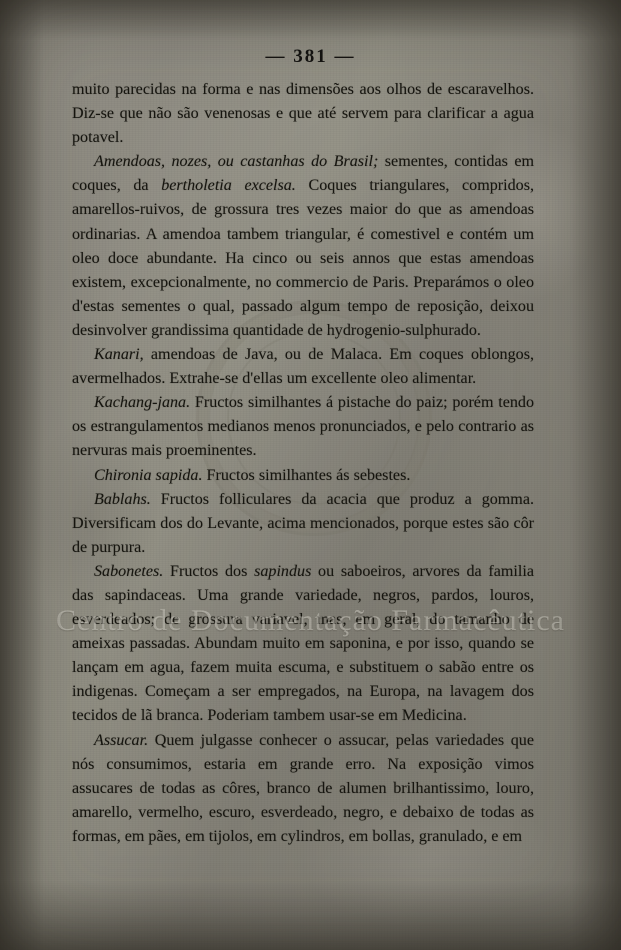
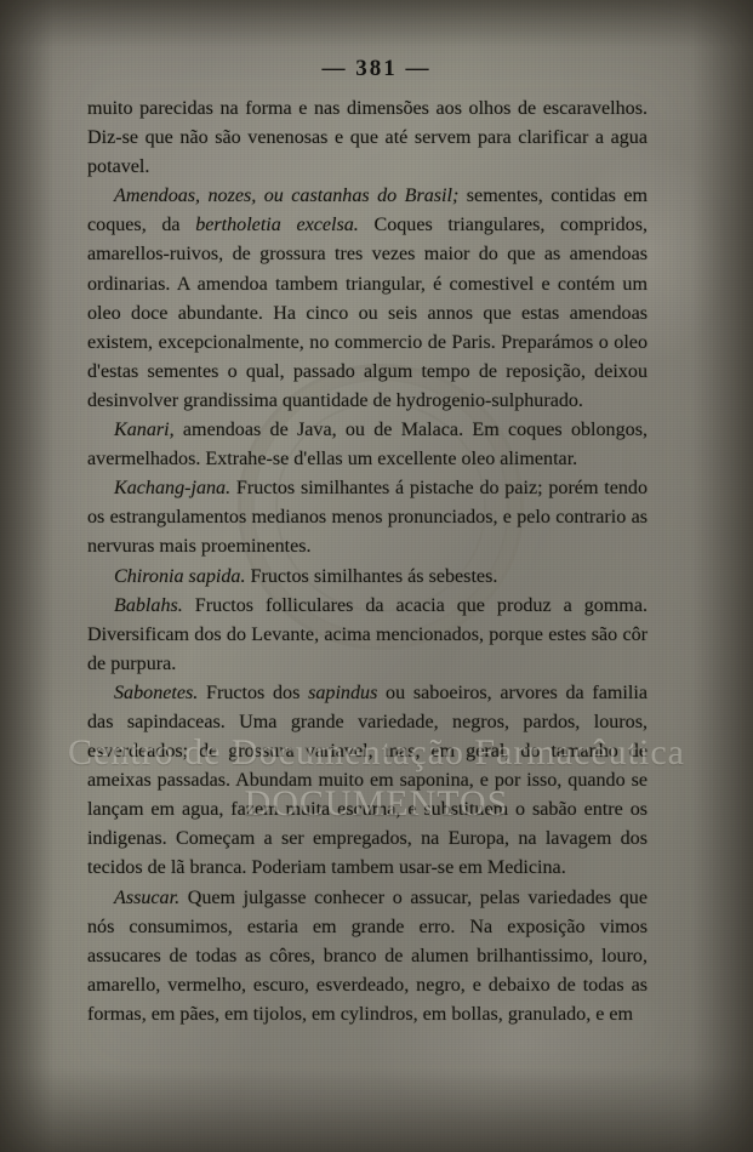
  — 381 —
  muito parecidas na forma e nas dimensões aos olhos de escaravelhos. Diz-se que não são venenosas e que até servem para clarificar a agua potavel.
  Amendoas, nozes, ou castanhas do Brasil; sementes, contidas em coques, da bertholetia excelsa. Coques triangulares, compridos, amarellos-ruivos, de grossura tres vezes maior do que as amendoas ordinarias. A amendoa tambem triangular, é comestivel e contém um oleo doce abundante. Ha cinco ou seis annos que estas amendoas existem, excepcionalmente, no commercio de Paris. Preparámos o oleo d'estas sementes o qual, passado algum tempo de reposição, deixou desinvolver grandissima quantidade de hydrogenio-sulphurado.
  Kanari, amendoas de Java, ou de Malaca. Em coques oblongos, avermelhados. Extrahe-se d'ellas um excellente oleo alimentar.
  Kachang-jana. Fructos similhantes á pistache do paiz; porém tendo os estrangulamentos medianos menos pronunciados, e pelo contrario as nervuras mais proeminentes.
  Chironia sapida. Fructos similhantes ás sebestes.
  Bablahs. Fructos folliculares da acacia que produz a gomma. Diversificam dos do Levante, acima mencionados, porque estes são côr de purpura.
  Sabonetes. Fructos dos sapindus ou saboeiros, arvores da familia das sapindaceas. Uma grande variedade, negros, pardos, louros, esverdeados; de grossura variavel, mas, em geral, do tamanho de ameixas passadas. Abundam muito em saponina, e por isso, quando se lançam em agua, fazem muita escuma, e substituem o sabão entre os indigenas. Começam a ser empregados, na Europa, na lavagem dos tecidos de lã branca. Poderiam tambem usar-se em Medicina.
  Assucar. Quem julgasse conhecer o assucar, pelas variedades que nós consumimos, estaria em grande erro. Na exposição vimos assucares de todas as côres, branco de alumen brilhantissimo, louro, amarello, vermelho, escuro, esverdeado, negro, e debaixo de todas as formas, em pães, em tijolos, em cylindros, em bollas, granulado, e em
  Centro de Documentação Farmacêutica
+ DOCUMENTOS
